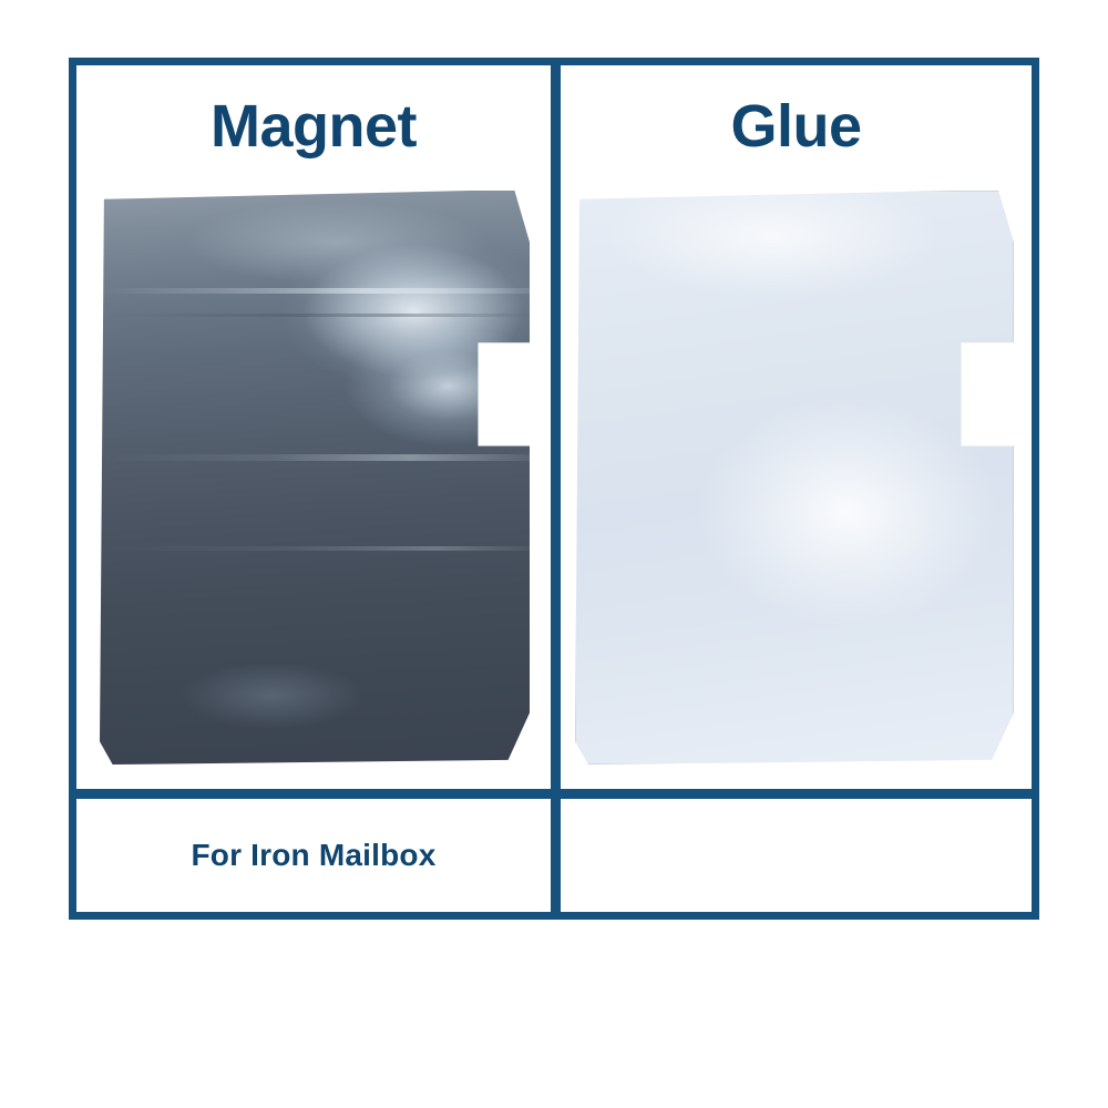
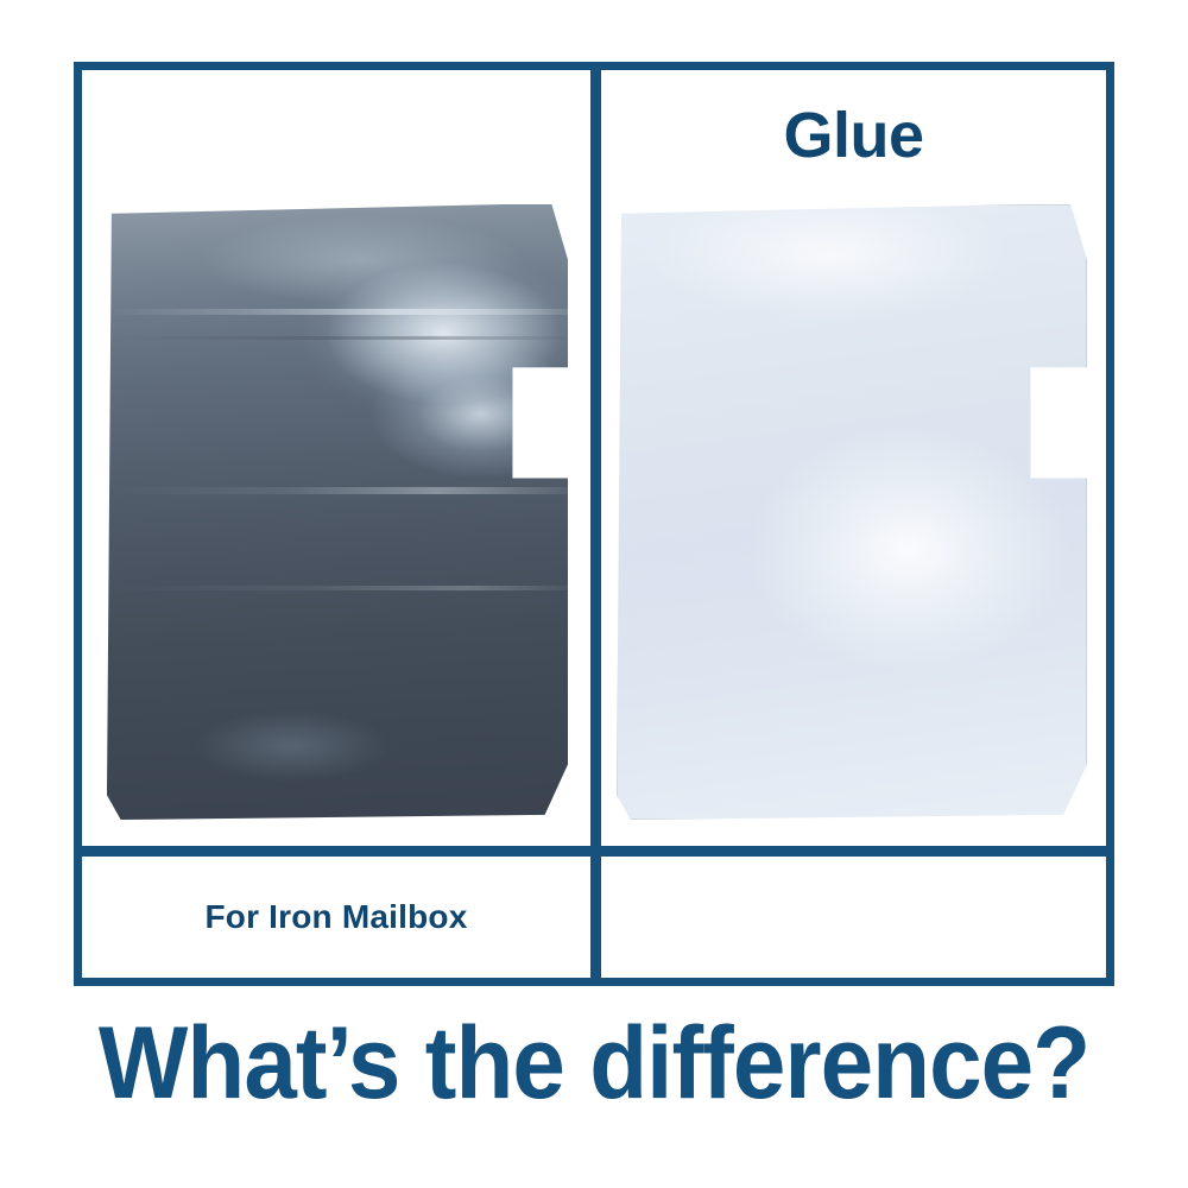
- Magnet
  Glue
  For Iron Mailbox
+ What’s the difference?
